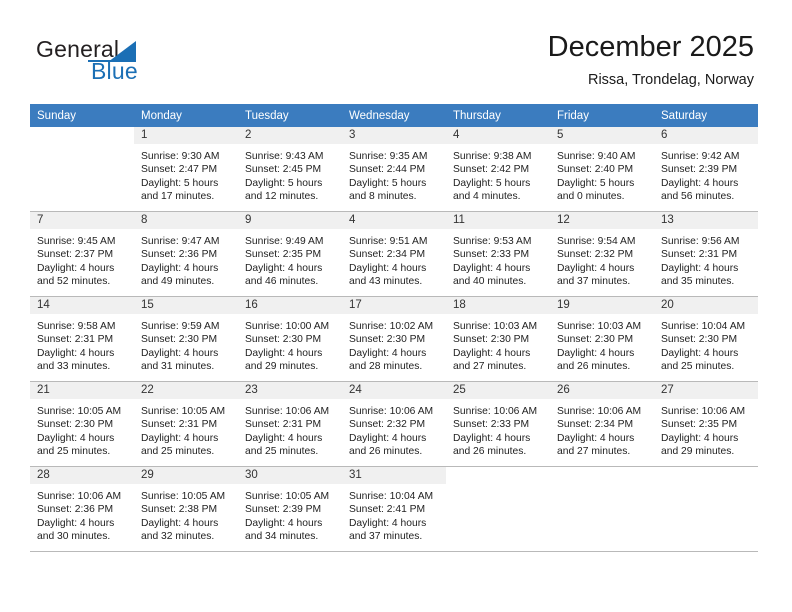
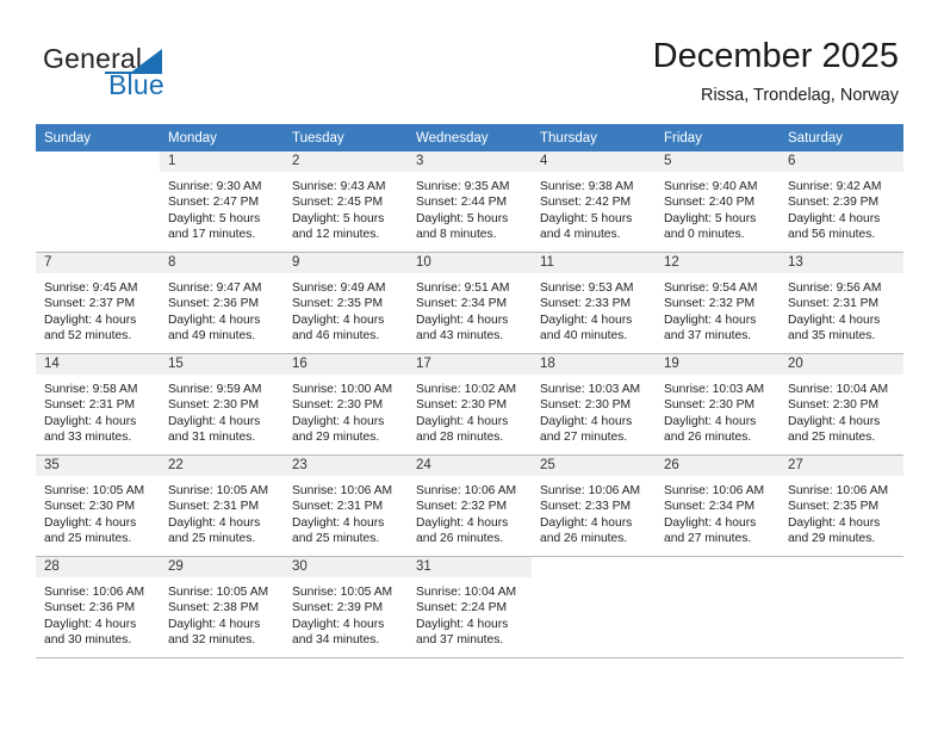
  General
  Blue
  December 2025
  Rissa, Trondelag, Norway
  Sunday	Monday	Tuesday	Wednesday	Thursday	Friday	Saturday
  	1 Sunrise: 9:30 AM Sunset: 2:47 PM Daylight: 5 hours and 17 minutes.	2 Sunrise: 9:43 AM Sunset: 2:45 PM Daylight: 5 hours and 12 minutes.	3 Sunrise: 9:35 AM Sunset: 2:44 PM Daylight: 5 hours and 8 minutes.	4 Sunrise: 9:38 AM Sunset: 2:42 PM Daylight: 5 hours and 4 minutes.	5 Sunrise: 9:40 AM Sunset: 2:40 PM Daylight: 5 hours and 0 minutes.	6 Sunrise: 9:42 AM Sunset: 2:39 PM Daylight: 4 hours and 56 minutes.
- 7 Sunrise: 9:45 AM Sunset: 2:37 PM Daylight: 4 hours and 52 minutes.	8 Sunrise: 9:47 AM Sunset: 2:36 PM Daylight: 4 hours and 49 minutes.	9 Sunrise: 9:49 AM Sunset: 2:35 PM Daylight: 4 hours and 46 minutes.	4 Sunrise: 9:51 AM Sunset: 2:34 PM Daylight: 4 hours and 43 minutes.	11 Sunrise: 9:53 AM Sunset: 2:33 PM Daylight: 4 hours and 40 minutes.	12 Sunrise: 9:54 AM Sunset: 2:32 PM Daylight: 4 hours and 37 minutes.	13 Sunrise: 9:56 AM Sunset: 2:31 PM Daylight: 4 hours and 35 minutes.
+ 7 Sunrise: 9:45 AM Sunset: 2:37 PM Daylight: 4 hours and 52 minutes.	8 Sunrise: 9:47 AM Sunset: 2:36 PM Daylight: 4 hours and 49 minutes.	9 Sunrise: 9:49 AM Sunset: 2:35 PM Daylight: 4 hours and 46 minutes.	10 Sunrise: 9:51 AM Sunset: 2:34 PM Daylight: 4 hours and 43 minutes.	11 Sunrise: 9:53 AM Sunset: 2:33 PM Daylight: 4 hours and 40 minutes.	12 Sunrise: 9:54 AM Sunset: 2:32 PM Daylight: 4 hours and 37 minutes.	13 Sunrise: 9:56 AM Sunset: 2:31 PM Daylight: 4 hours and 35 minutes.
  14 Sunrise: 9:58 AM Sunset: 2:31 PM Daylight: 4 hours and 33 minutes.	15 Sunrise: 9:59 AM Sunset: 2:30 PM Daylight: 4 hours and 31 minutes.	16 Sunrise: 10:00 AM Sunset: 2:30 PM Daylight: 4 hours and 29 minutes.	17 Sunrise: 10:02 AM Sunset: 2:30 PM Daylight: 4 hours and 28 minutes.	18 Sunrise: 10:03 AM Sunset: 2:30 PM Daylight: 4 hours and 27 minutes.	19 Sunrise: 10:03 AM Sunset: 2:30 PM Daylight: 4 hours and 26 minutes.	20 Sunrise: 10:04 AM Sunset: 2:30 PM Daylight: 4 hours and 25 minutes.
- 21 Sunrise: 10:05 AM Sunset: 2:30 PM Daylight: 4 hours and 25 minutes.	22 Sunrise: 10:05 AM Sunset: 2:31 PM Daylight: 4 hours and 25 minutes.	23 Sunrise: 10:06 AM Sunset: 2:31 PM Daylight: 4 hours and 25 minutes.	24 Sunrise: 10:06 AM Sunset: 2:32 PM Daylight: 4 hours and 26 minutes.	25 Sunrise: 10:06 AM Sunset: 2:33 PM Daylight: 4 hours and 26 minutes.	26 Sunrise: 10:06 AM Sunset: 2:34 PM Daylight: 4 hours and 27 minutes.	27 Sunrise: 10:06 AM Sunset: 2:35 PM Daylight: 4 hours and 29 minutes.
+ 35 Sunrise: 10:05 AM Sunset: 2:30 PM Daylight: 4 hours and 25 minutes.	22 Sunrise: 10:05 AM Sunset: 2:31 PM Daylight: 4 hours and 25 minutes.	23 Sunrise: 10:06 AM Sunset: 2:31 PM Daylight: 4 hours and 25 minutes.	24 Sunrise: 10:06 AM Sunset: 2:32 PM Daylight: 4 hours and 26 minutes.	25 Sunrise: 10:06 AM Sunset: 2:33 PM Daylight: 4 hours and 26 minutes.	26 Sunrise: 10:06 AM Sunset: 2:34 PM Daylight: 4 hours and 27 minutes.	27 Sunrise: 10:06 AM Sunset: 2:35 PM Daylight: 4 hours and 29 minutes.
- 28 Sunrise: 10:06 AM Sunset: 2:36 PM Daylight: 4 hours and 30 minutes.	29 Sunrise: 10:05 AM Sunset: 2:38 PM Daylight: 4 hours and 32 minutes.	30 Sunrise: 10:05 AM Sunset: 2:39 PM Daylight: 4 hours and 34 minutes.	31 Sunrise: 10:04 AM Sunset: 2:41 PM Daylight: 4 hours and 37 minutes.
+ 28 Sunrise: 10:06 AM Sunset: 2:36 PM Daylight: 4 hours and 30 minutes.	29 Sunrise: 10:05 AM Sunset: 2:38 PM Daylight: 4 hours and 32 minutes.	30 Sunrise: 10:05 AM Sunset: 2:39 PM Daylight: 4 hours and 34 minutes.	31 Sunrise: 10:04 AM Sunset: 2:24 PM Daylight: 4 hours and 37 minutes.
